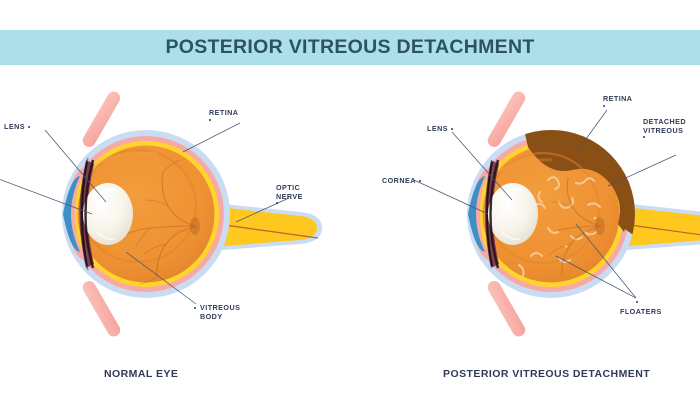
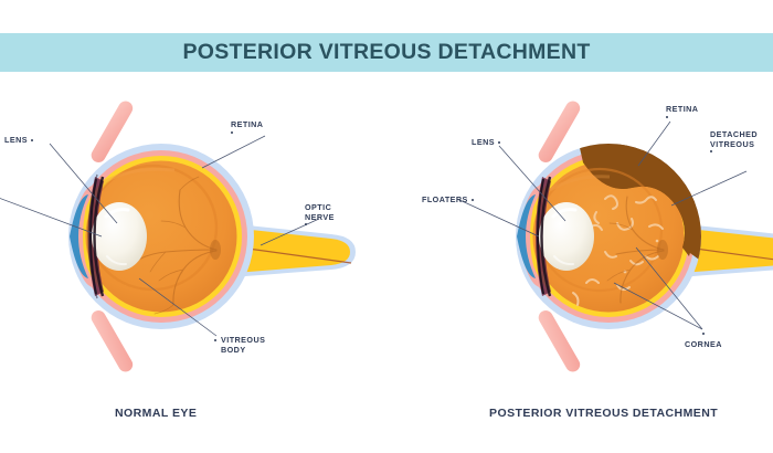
  POSTERIOR VITREOUS DETACHMENT
  LENS
  RETINA
  OPTIC
  NERVE
  VITREOUS
  BODY
  LENS
- CORNEA
+ FLOATERS
  RETINA
  DETACHED
  VITREOUS
- FLOATERS
+ CORNEA
  NORMAL EYE
  POSTERIOR VITREOUS DETACHMENT
